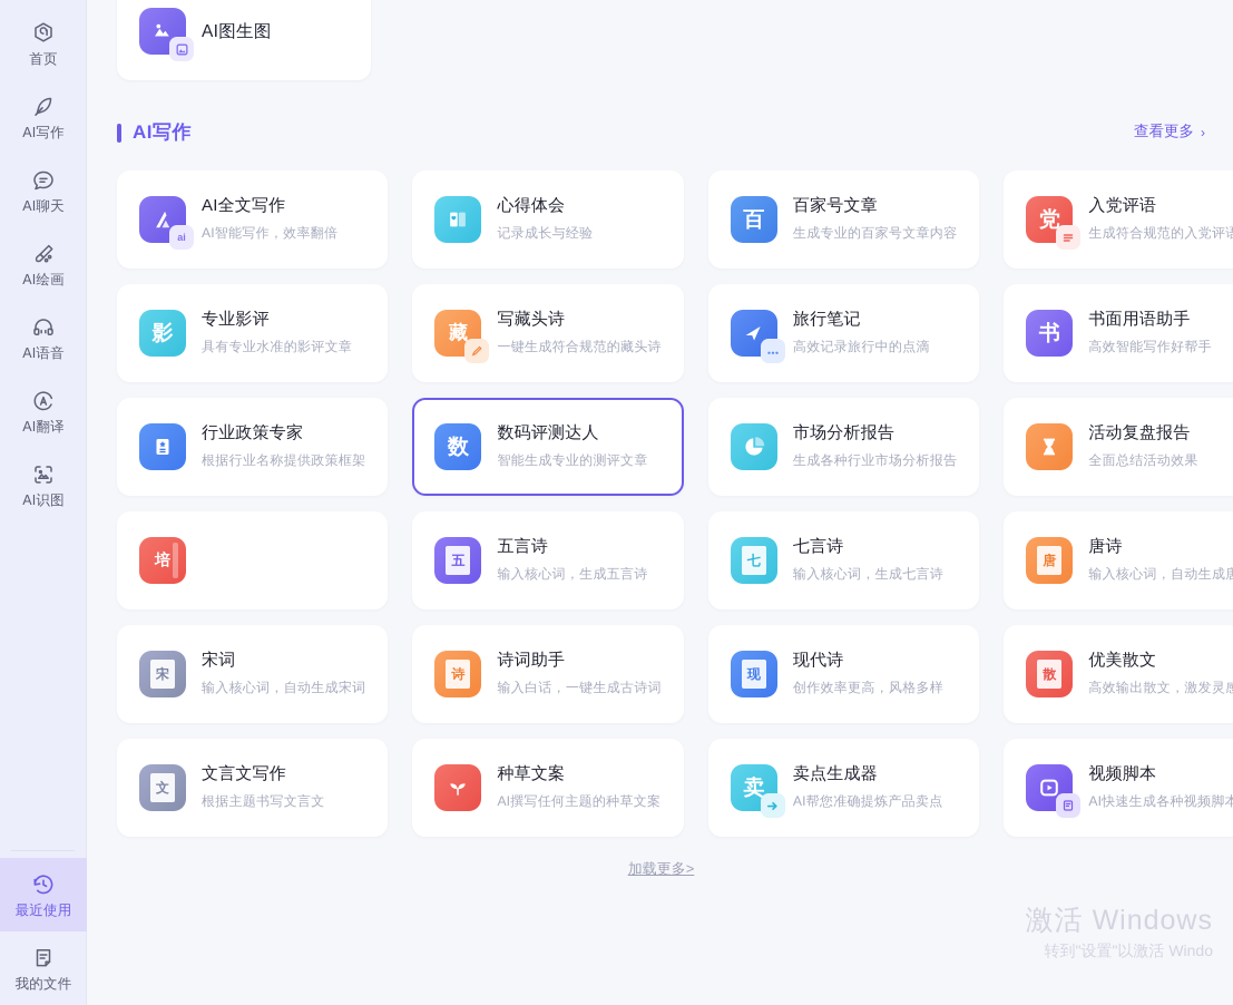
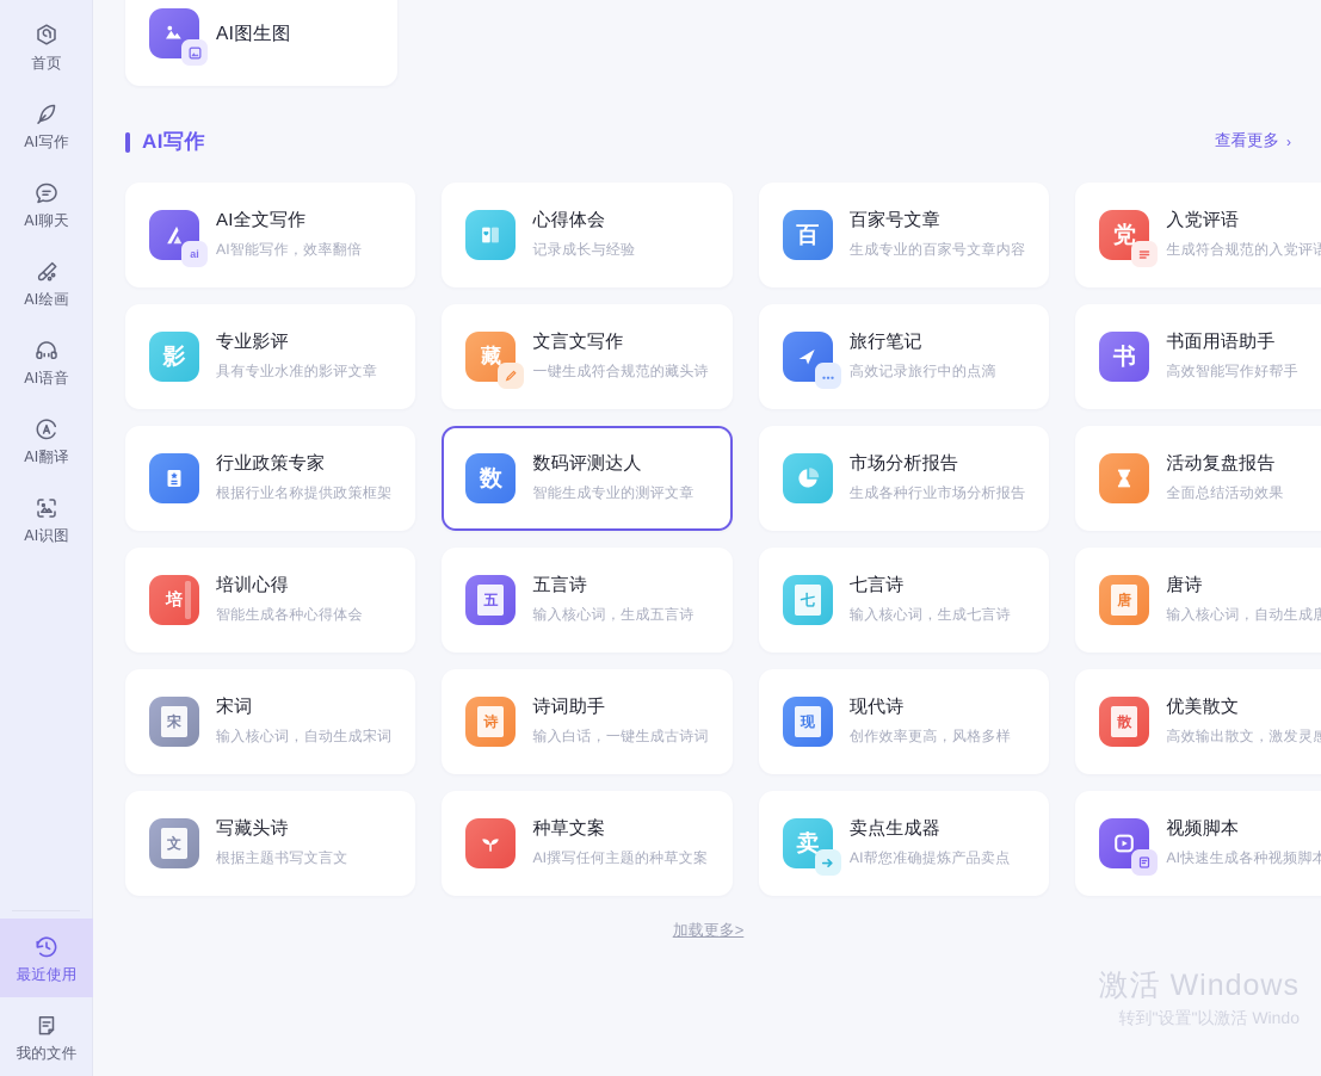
  首页
  AI写作
  AI聊天
  AI绘画
  AI语音
  AI翻译
  AI识图
  最近使用
  我的文件
  AI图生图
  AI写作
  查看更多
  ›
  ai
  AI全文写作
  AI智能写作，效率翻倍
  心得体会
  记录成长与经验
  百
  百家号文章
  生成专业的百家号文章内容
  党
  入党评语
  生成符合规范的入党评语
  影
  专业影评
  具有专业水准的影评文章
  藏
- 写藏头诗
+ 文言文写作
  一键生成符合规范的藏头诗
  旅行笔记
  高效记录旅行中的点滴
  书
  书面用语助手
  高效智能写作好帮手
  行业政策专家
  根据行业名称提供政策框架
  数
  数码评测达人
  智能生成专业的测评文章
  市场分析报告
  生成各种行业市场分析报告
  活动复盘报告
  全面总结活动效果
  培
+ 培训心得
+ 智能生成各种心得体会
  五
  五言诗
  输入核心词，生成五言诗
  七
  七言诗
  输入核心词，生成七言诗
  唐
  唐诗
  输入核心词，自动生成唐
  宋
  宋词
  输入核心词，自动生成宋词
  诗
  诗词助手
  输入白话，一键生成古诗词
  现
  现代诗
  创作效率更高，风格多样
  散
  优美散文
  高效输出散文，激发灵感
  文
- 文言文写作
+ 写藏头诗
  根据主题书写文言文
  种草文案
  AI撰写任何主题的种草文案
  卖
  卖点生成器
  AI帮您准确提炼产品卖点
  视频脚本
  AI快速生成各种视频脚本
  加载更多>
  激活 Windows
  转到"设置"以激活 Windo
